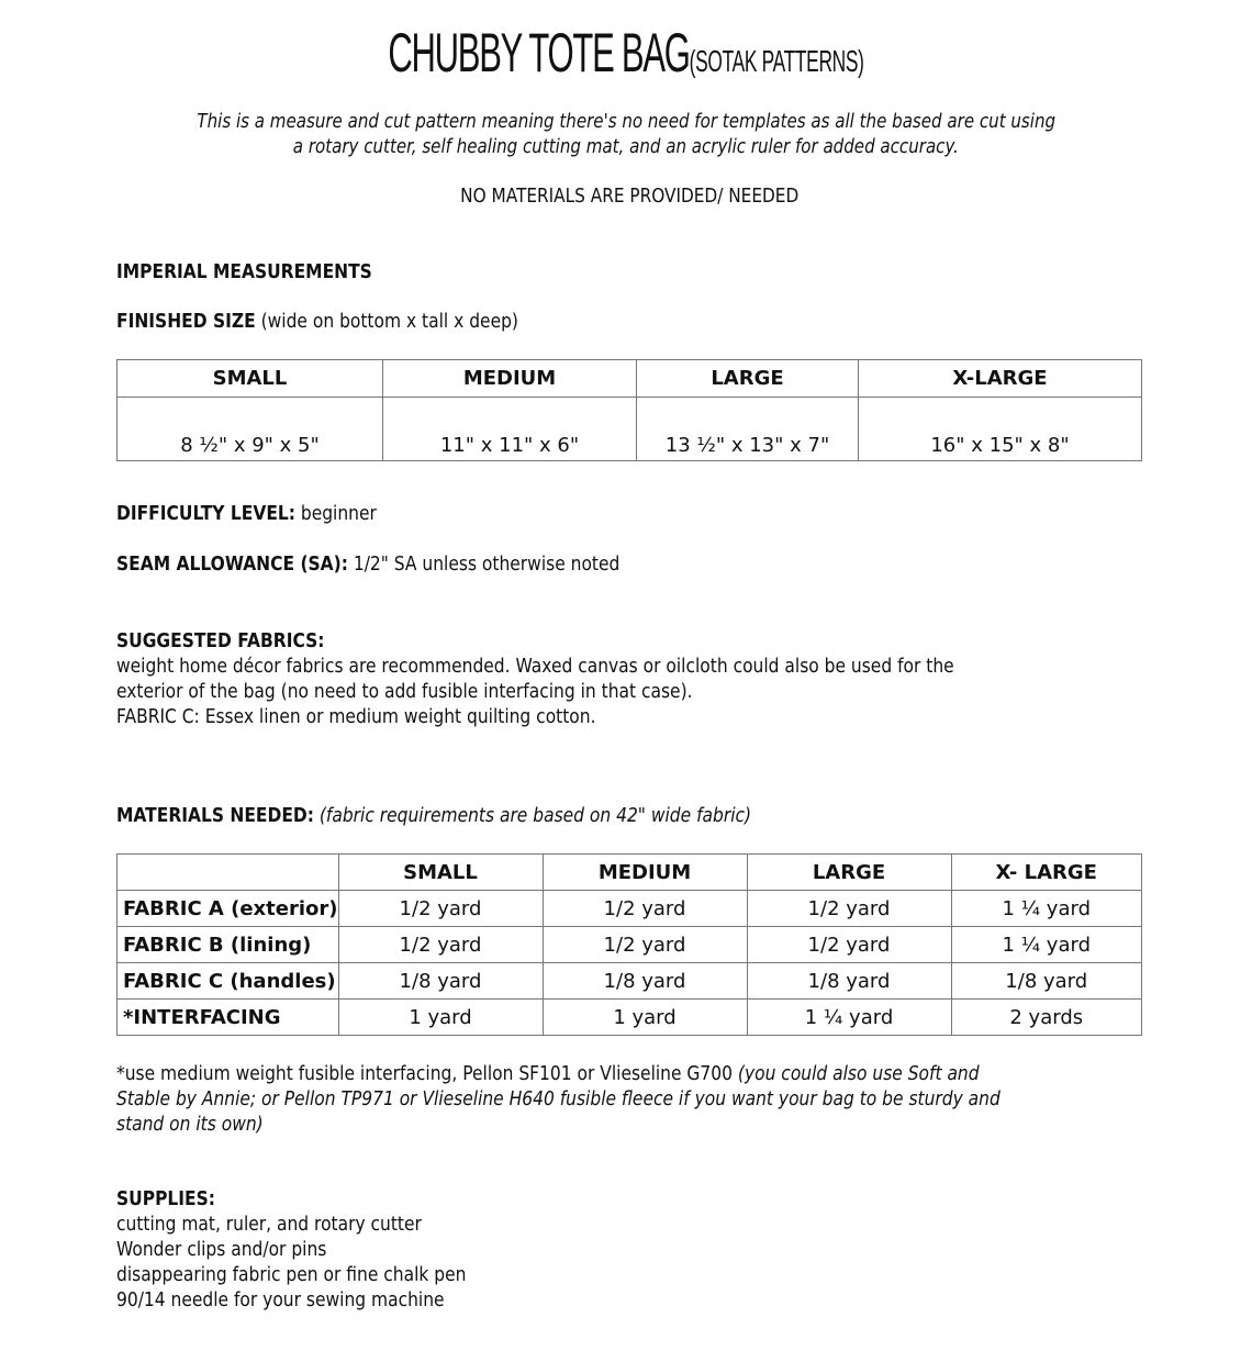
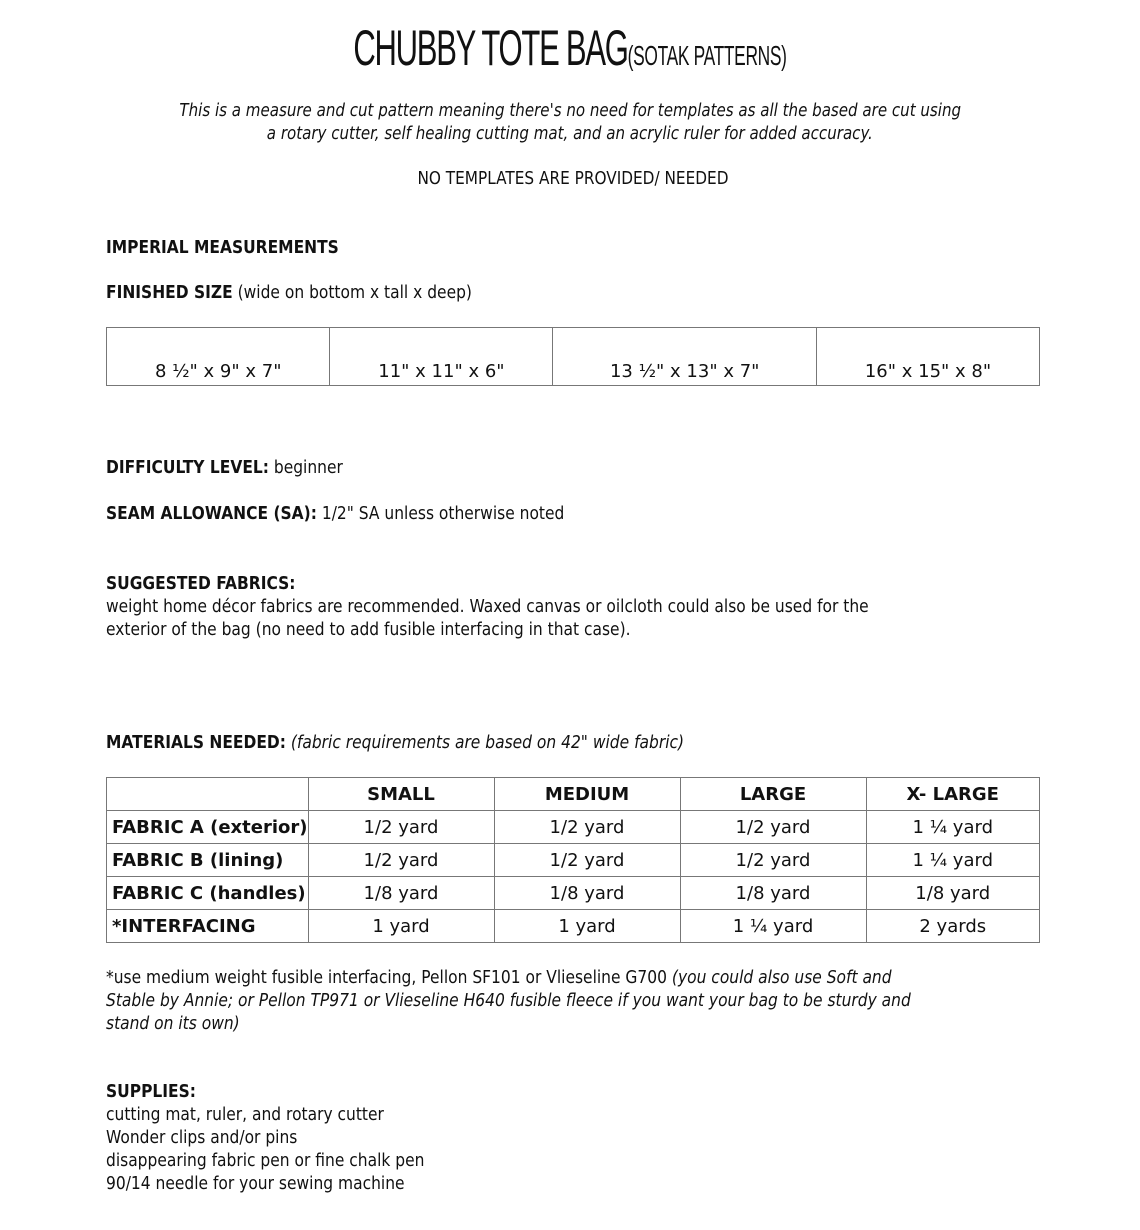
  CHUBBY TOTE BAG(SOTAK PATTERNS)
  This is a measure and cut pattern meaning there's no need for templates as all the based are cut using
  a rotary cutter, self healing cutting mat, and an acrylic ruler for added accuracy.
- NO MATERIALS ARE PROVIDED/ NEEDED
+ NO TEMPLATES ARE PROVIDED/ NEEDED
  IMPERIAL MEASUREMENTS
  FINISHED SIZE (wide on bottom x tall x deep)
- SMALL	MEDIUM	LARGE	X-LARGE
- 8 ½" x 9" x 5"	11" x 11" x 6"	13 ½" x 13" x 7"	16" x 15" x 8"
+ 8 ½" x 9" x 7"	11" x 11" x 6"	13 ½" x 13" x 7"	16" x 15" x 8"
  DIFFICULTY LEVEL: beginner
  SEAM ALLOWANCE (SA): 1/2" SA unless otherwise noted
  SUGGESTED FABRICS:
  weight home décor fabrics are recommended. Waxed canvas or oilcloth could also be used for the
  exterior of the bag (no need to add fusible interfacing in that case).
- FABRIC C: Essex linen or medium weight quilting cotton.
  MATERIALS NEEDED: (fabric requirements are based on 42" wide fabric)
  	SMALL	MEDIUM	LARGE	X- LARGE
  FABRIC A (exterior)	1/2 yard	1/2 yard	1/2 yard	1 ¼ yard
  FABRIC B (lining)	1/2 yard	1/2 yard	1/2 yard	1 ¼ yard
  FABRIC C (handles)	1/8 yard	1/8 yard	1/8 yard	1/8 yard
  *INTERFACING	1 yard	1 yard	1 ¼ yard	2 yards
  *use medium weight fusible interfacing, Pellon SF101 or Vlieseline G700 (you could also use Soft and
  Stable by Annie; or Pellon TP971 or Vlieseline H640 fusible fleece if you want your bag to be sturdy and
  stand on its own)
  SUPPLIES:
  cutting mat, ruler, and rotary cutter
  Wonder clips and/or pins
  disappearing fabric pen or fine chalk pen
  90/14 needle for your sewing machine
